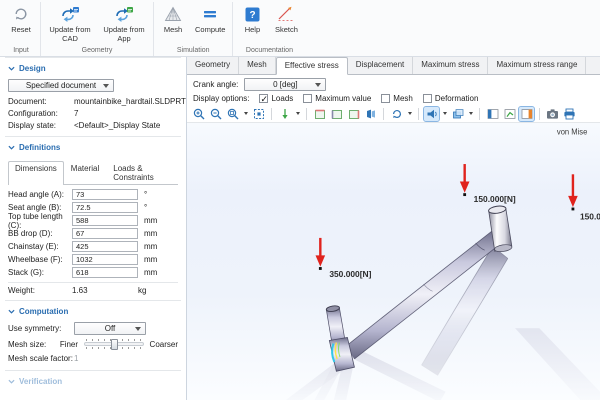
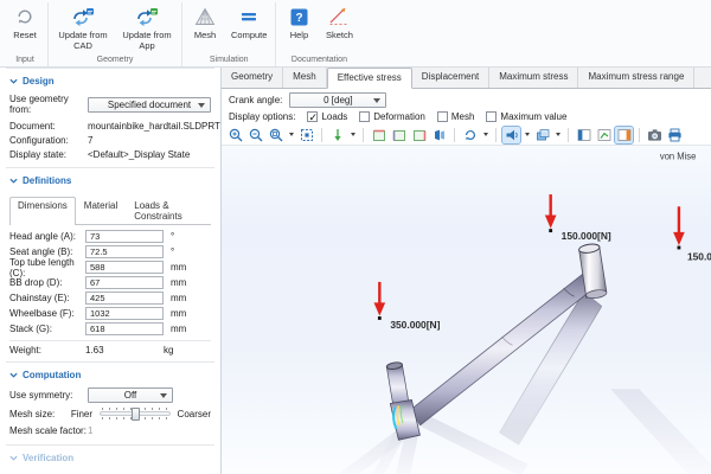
  Reset
  Update from CAD
  Update from App
  Mesh
  Compute
  ?
  Help
  Sketch
  Design
+ Use geometry from:
  Specified document
  Document:
  mountainbike_hardtail.SLDPRT
  Configuration:
  7
  Display state:
  <Default>_Display State
  Definitions
  Dimensions
  Material
  Loads & Constraints
  Head angle (A):
  73
  °
  Seat angle (B):
  72.5
  °
  Top tube length (C):
  588
  mm
  BB drop (D):
  67
  mm
  Chainstay (E):
  425
  mm
  Wheelbase (F):
  1032
  mm
  Stack (G):
  618
  mm
  Weight:
  1.63
  kg
  Computation
  Use symmetry:
  Off
  Mesh size:
  Finer
  Coarser
  Mesh scale factor:
  1
  Verification
  Geometry
  Mesh
  Effective stress
  Displacement
  Maximum stress
  Maximum stress range
  Crank angle:
  0 [deg]
  Display options:
  Loads
- Maximum value
+ Deformation
  Mesh
- Deformation
+ Maximum value
  150.000[N]
  150.0
  350.000[N]
  von Mise
